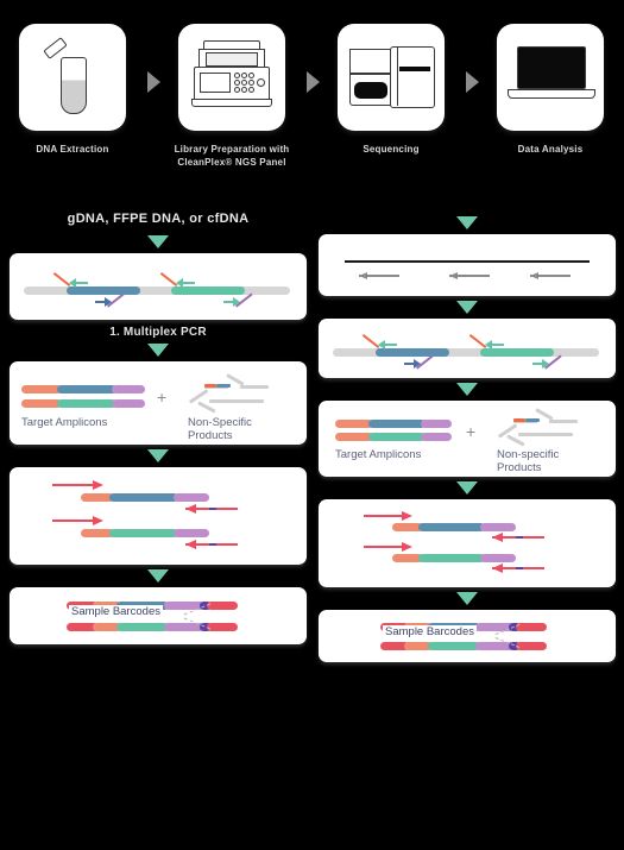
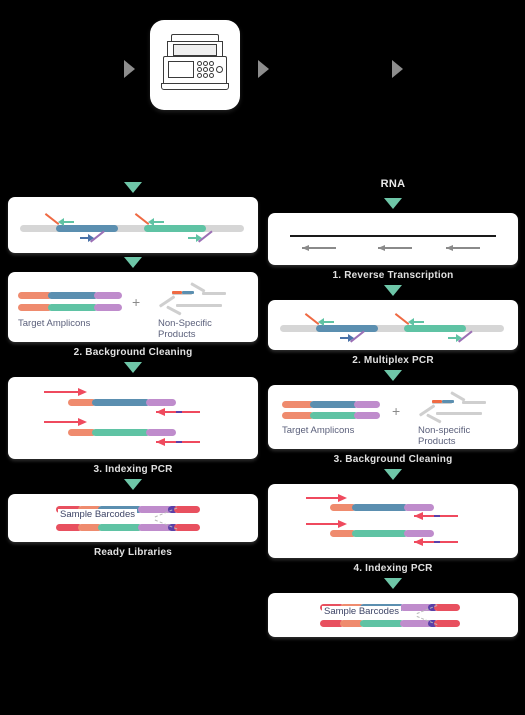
- DNA Extraction
- Library Preparation with
- CleanPlex® NGS Panel
- Sequencing
- Data Analysis
- gDNA, FFPE DNA, or cfDNA
- 1. Multiplex PCR
  Target Amplicons
  +
  Non-Specific
  Products
+ 2. Background Cleaning
+ 3. Indexing PCR
  Sample Barcodes
+ Ready Libraries
+ RNA
+ 1. Reverse Transcription
+ 2. Multiplex PCR
  Target Amplicons
  +
  Non-specific
  Products
+ 3. Background Cleaning
+ 4. Indexing PCR
  Sample Barcodes
